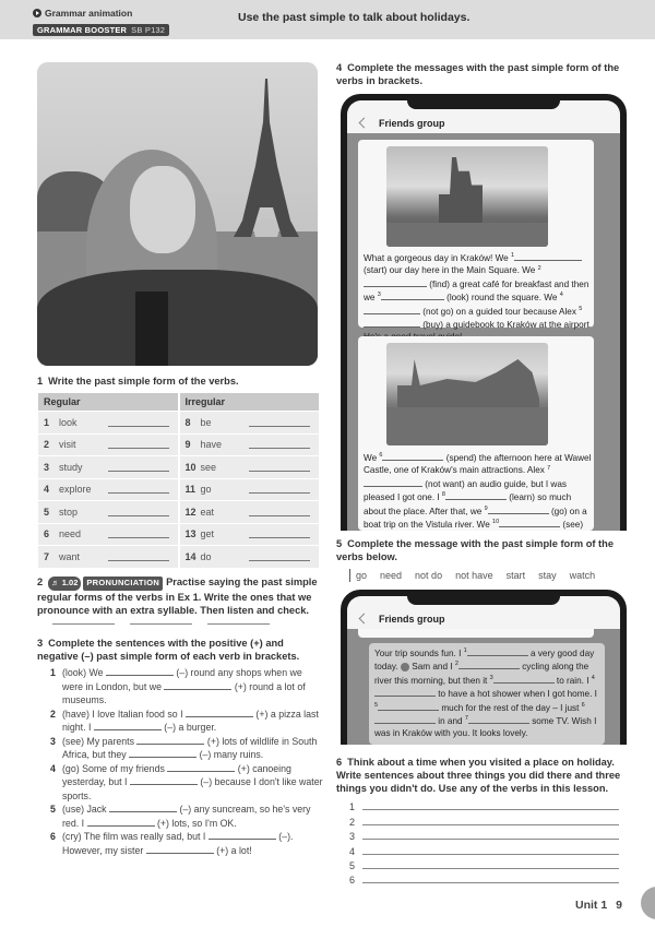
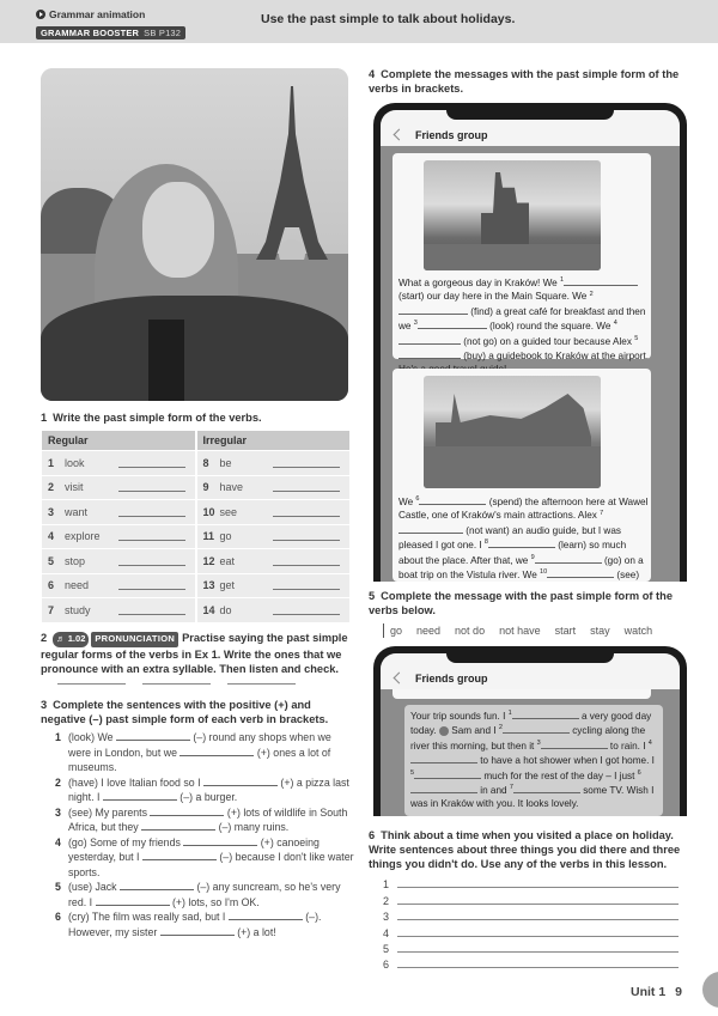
  Grammar animation
  GRAMMAR BOOSTER SB P132
  Use the past simple to talk about holidays.
  1 Write the past simple form of the verbs.
  Regular
  Irregular
  1
  look
  8
  be
  2
  visit
  9
  have
  3
- study
+ want
  10
  see
  4
  explore
  11
  go
  5
  stop
  12
  eat
  6
  need
  13
  get
  7
- want
+ study
  14
  do
  2 ♬ 1.02 PRONUNCIATION Practise saying the past simple regular forms of the verbs in Ex 1. Write the ones that we pronounce with an extra syllable. Then listen and check.
  3 Complete the sentences with the positive (+) and negative (–) past simple form of each verb in brackets.
  1
- (look) We (–) round any shops when we were in London, but we (+) round a lot of museums.
+ (look) We (–) round any shops when we were in London, but we (+) ones a lot of museums.
  2
  (have) I love Italian food so I (+) a pizza last night. I (–) a burger.
  3
  (see) My parents (+) lots of wildlife in South Africa, but they (–) many ruins.
  4
  (go) Some of my friends (+) canoeing yesterday, but I (–) because I don't like water sports.
  5
  (use) Jack (–) any suncream, so he's very red. I (+) lots, so I'm OK.
  6
  (cry) The film was really sad, but I (–). However, my sister (+) a lot!
  4 Complete the messages with the past simple form of the verbs in brackets.
  Friends group
  What a gorgeous day in Kraków! We (start) our day here in the Main Square. We (find) a great café for breakfast and then we (look) round the square. We (not go) on a guided tour because Alex (buy) a guidebook to Kraków at the airport.
  We (spend) the afternoon here at Wawel Castle, one of Kraków's main attractions. Alex (not want) an audio guide, but I was pleased I got one. I (learn) so much about the place. After that, we (go) on a boat trip on the Vistula river. We (see)
  5 Complete the message with the past simple form of the verbs below.
  go
  need
  not do
  not have
  start
  stay
  watch
  Friends group
  Your trip sounds fun. I a very good day today. Sam and I cycling along the river this morning, but then it to rain. I to have a hot shower when I got home. I much for the rest of the day – I just in and some TV. Wish I was in Kraków with you. It looks lovely.
  6 Think about a time when you visited a place on holiday. Write sentences about three things you did there and three things you didn't do. Use any of the verbs in this lesson.
  1
  2
  3
  4
  5
  6
  Unit 1 9
